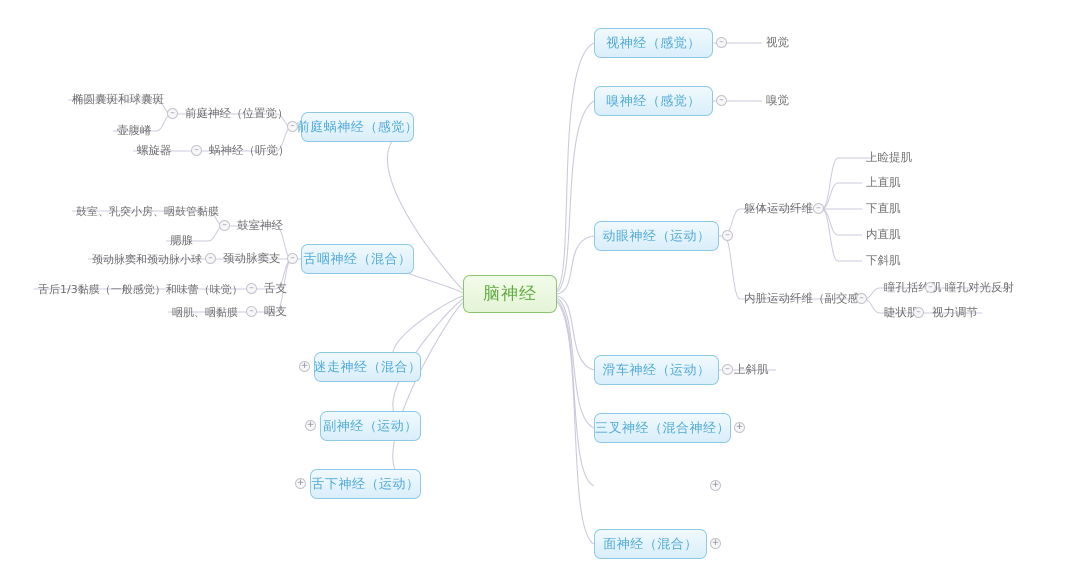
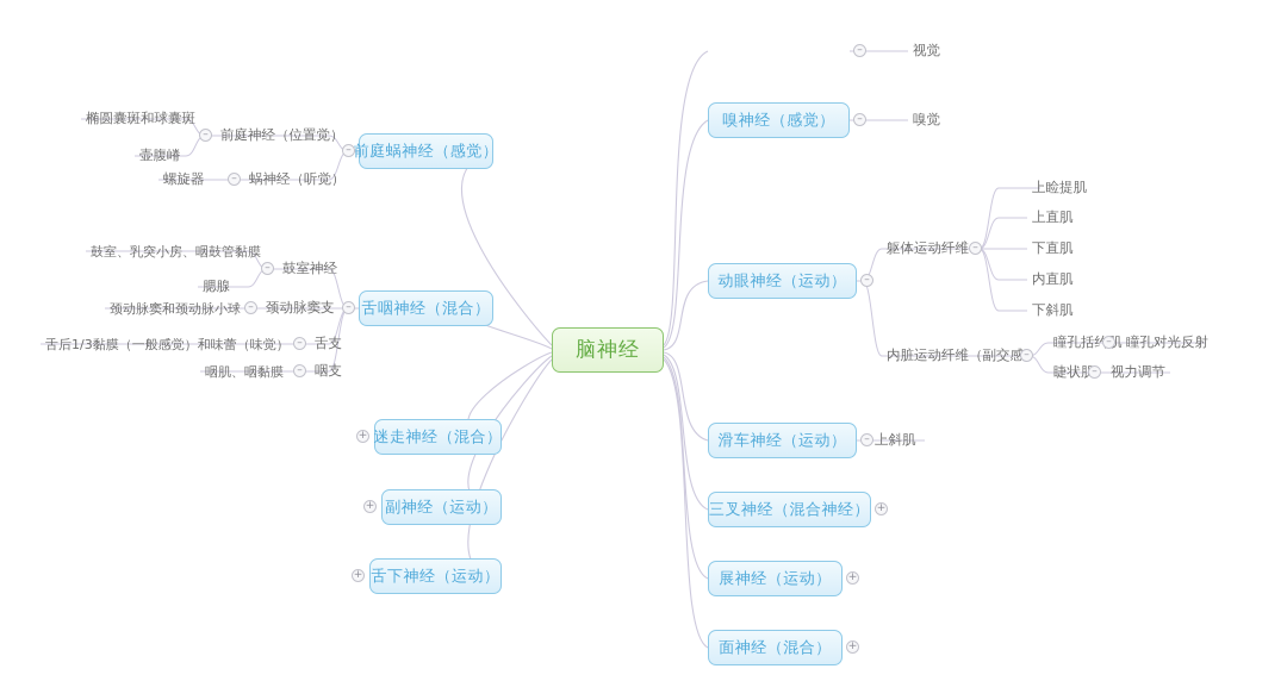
  脑神经
- 视神经（感觉）
  视觉
  嗅神经（感觉）
  嗅觉
  动眼神经（运动）
  躯体运动纤维
  上睑提肌
  上直肌
  下直肌
  内直肌
  下斜肌
  内脏运动纤维（副交感
  瞳孔对光反射
  视力调节
  滑车神经（运动）
  上斜肌
  三叉神经（混合神经）
+ 展神经（运动）
  面神经（混合）
  前庭蜗神经（感觉）
  前庭神经（位置觉）
  椭圆囊斑和球囊斑
  壶腹嵴
  蜗神经（听觉）
  螺旋器
  舌咽神经（混合）
  鼓室神经
  鼓室、乳突小房、咽鼓管黏膜
  腮腺
  颈动脉窦支
  颈动脉窦和颈动脉小球
  舌支
  舌后1/3黏膜（一般感觉）和味蕾（味觉）
  咽支
  咽肌、咽黏膜
  迷走神经（混合）
  副神经（运动）
  舌下神经（运动）
